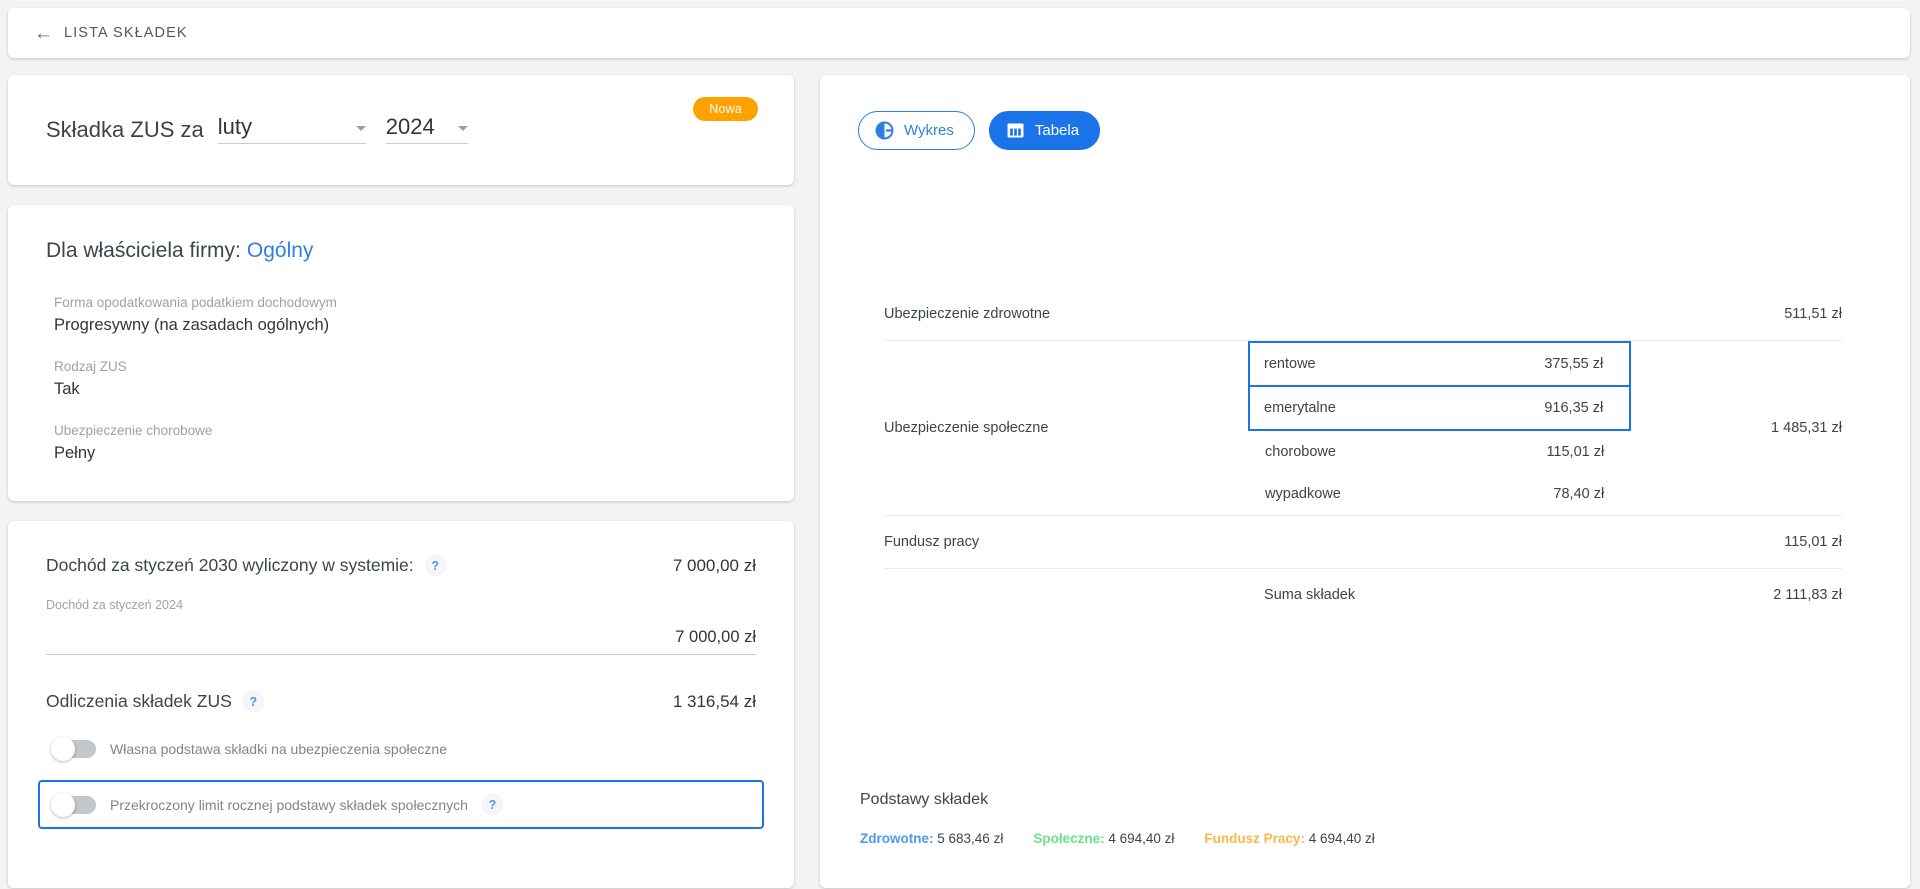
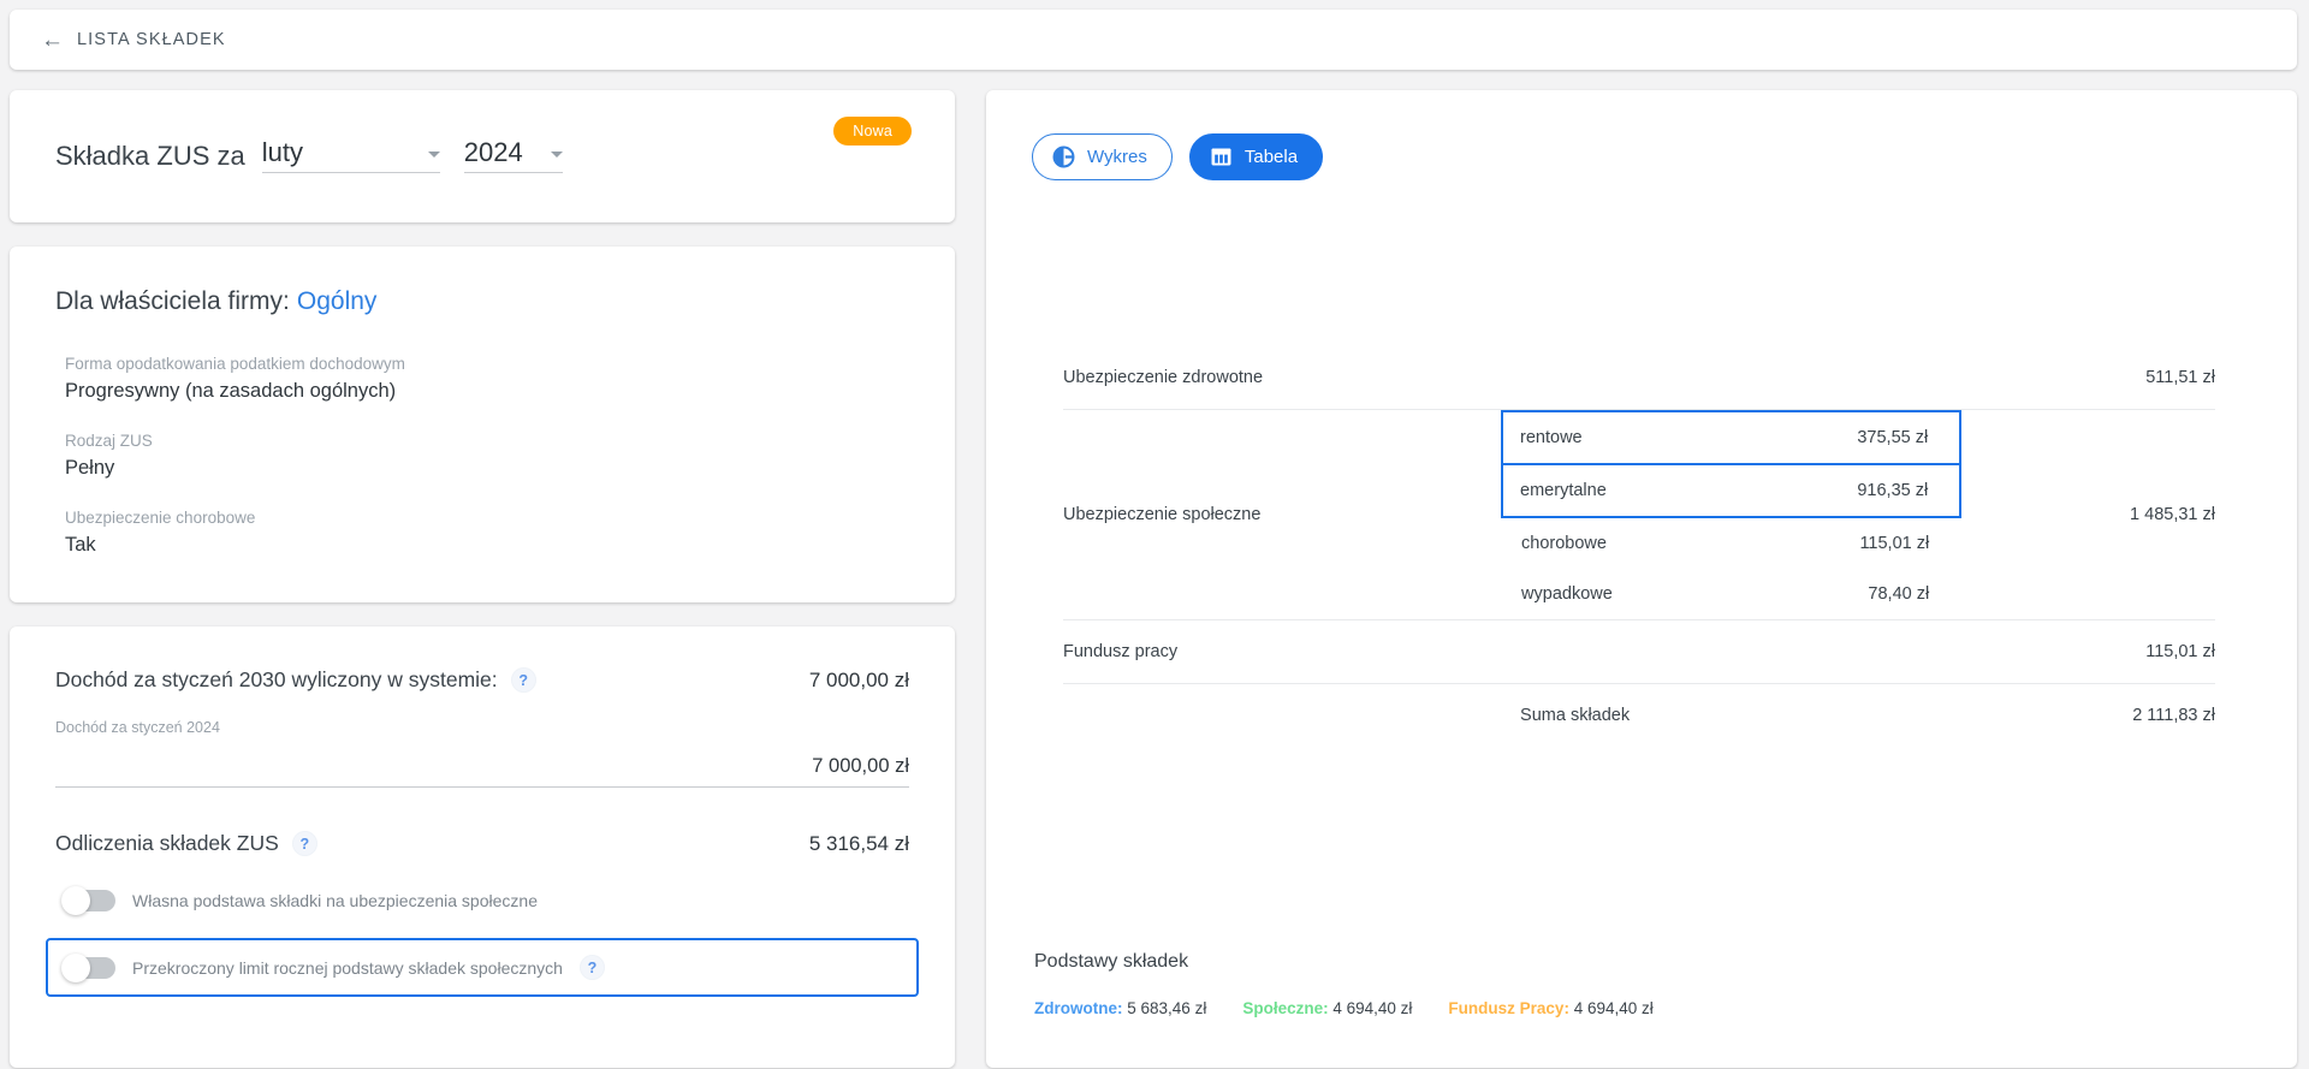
  ←
  LISTA SKŁADEK
  Składka ZUS za
  luty
  2024
  Nowa
  Dla właściciela firmy: Ogólny
  Forma opodatkowania podatkiem dochodowym
  Progresywny (na zasadach ogólnych)
  Rodzaj ZUS
- Tak
+ Pełny
  Ubezpieczenie chorobowe
- Pełny
+ Tak
  Dochód za styczeń 2030 wyliczony w systemie:
  ?
  7 000,00 zł
  Dochód za styczeń 2024
  7 000,00 zł
  Odliczenia składek ZUS
  ?
- 1 316,54 zł
+ 5 316,54 zł
  Własna podstawa składki na ubezpieczenia społeczne
  Przekroczony limit rocznej podstawy składek społecznych
  ?
  Wykres
  Tabela
  Ubezpieczenie zdrowotne			511,51 zł
  Ubezpieczenie społeczne
  rentowe	375,55 zł
  emerytalne	916,35 zł
  chorobowe	115,01 zł
  wypadkowe	78,40 zł
  		1 485,31 zł
  Fundusz pracy			115,01 zł
  	Suma składek		2 111,83 zł
  Podstawy składek
  Zdrowotne: 5 683,46 zł
  Społeczne: 4 694,40 zł
  Fundusz Pracy: 4 694,40 zł
